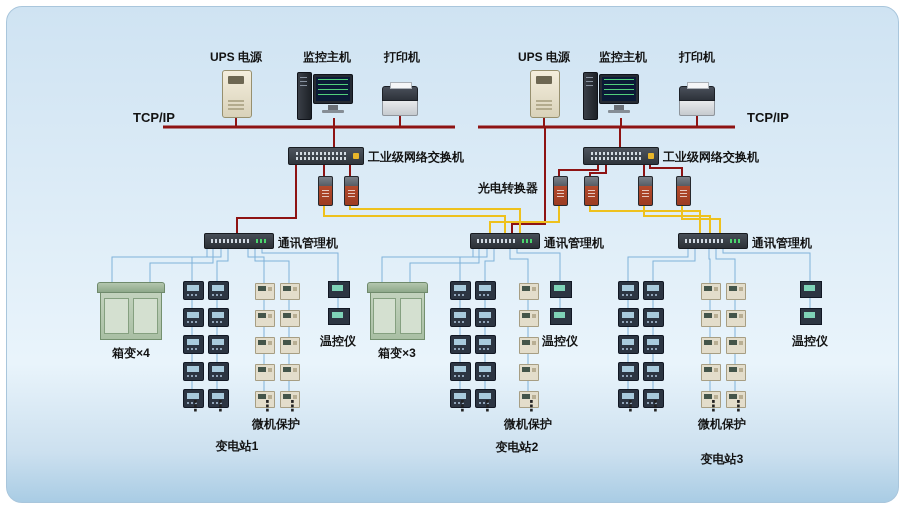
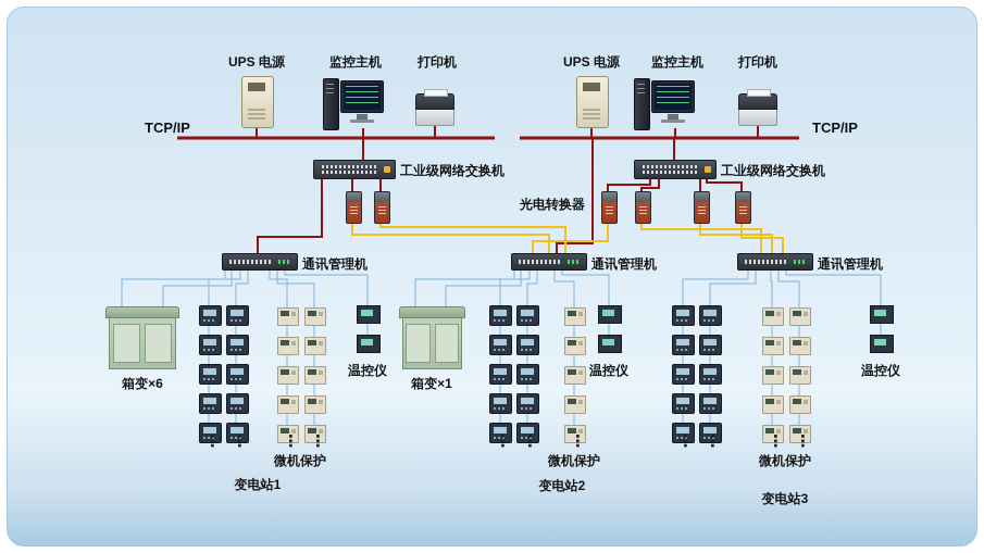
  UPS 电源
  监控主机
  打印机
  TCP/IP
  UPS 电源
  监控主机
  打印机
  TCP/IP
  工业级网络交换机
  工业级网络交换机
  光电转换器
  通讯管理机
  通讯管理机
  通讯管理机
- 箱变×4
+ 箱变×6
  ⋮
  ⋮
  ⋮
  ⋮
  温控仪
  微机保护
  变电站1
- 箱变×3
+ 箱变×1
  ⋮
  ⋮
  ⋮
  温控仪
  微机保护
  变电站2
  ⋮
  ⋮
  ⋮
  ⋮
  温控仪
  微机保护
  变电站3
